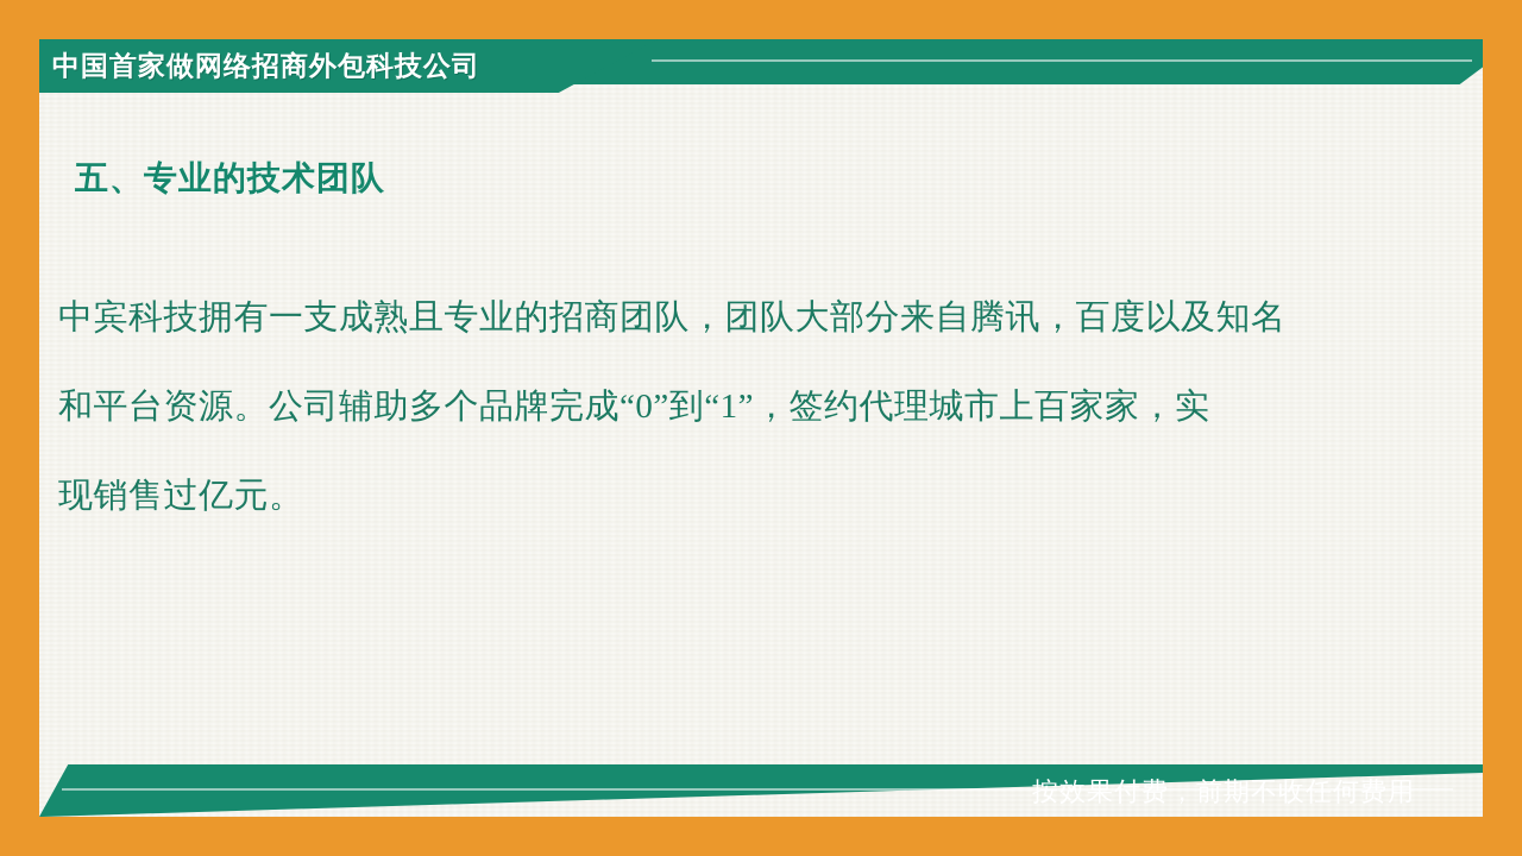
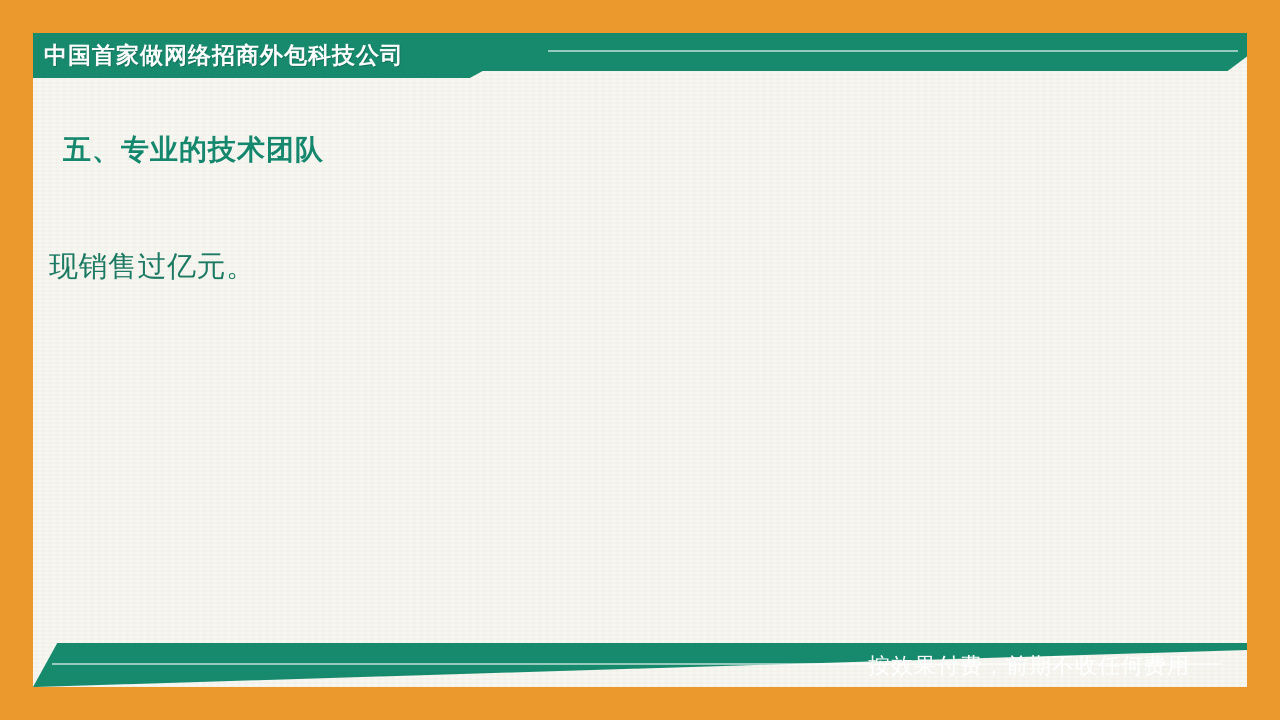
  中国首家做网络招商外包科技公司
  五、专业的技术团队
- 中宾科技拥有一支成熟且专业的招商团队，团队大部分来自腾讯，百度以及知名
- 和平台资源。公司辅助多个品牌完成“0”到“1”，签约代理城市上百家家，实
  现销售过亿元。
  按效果付费，前期不收任何费用
